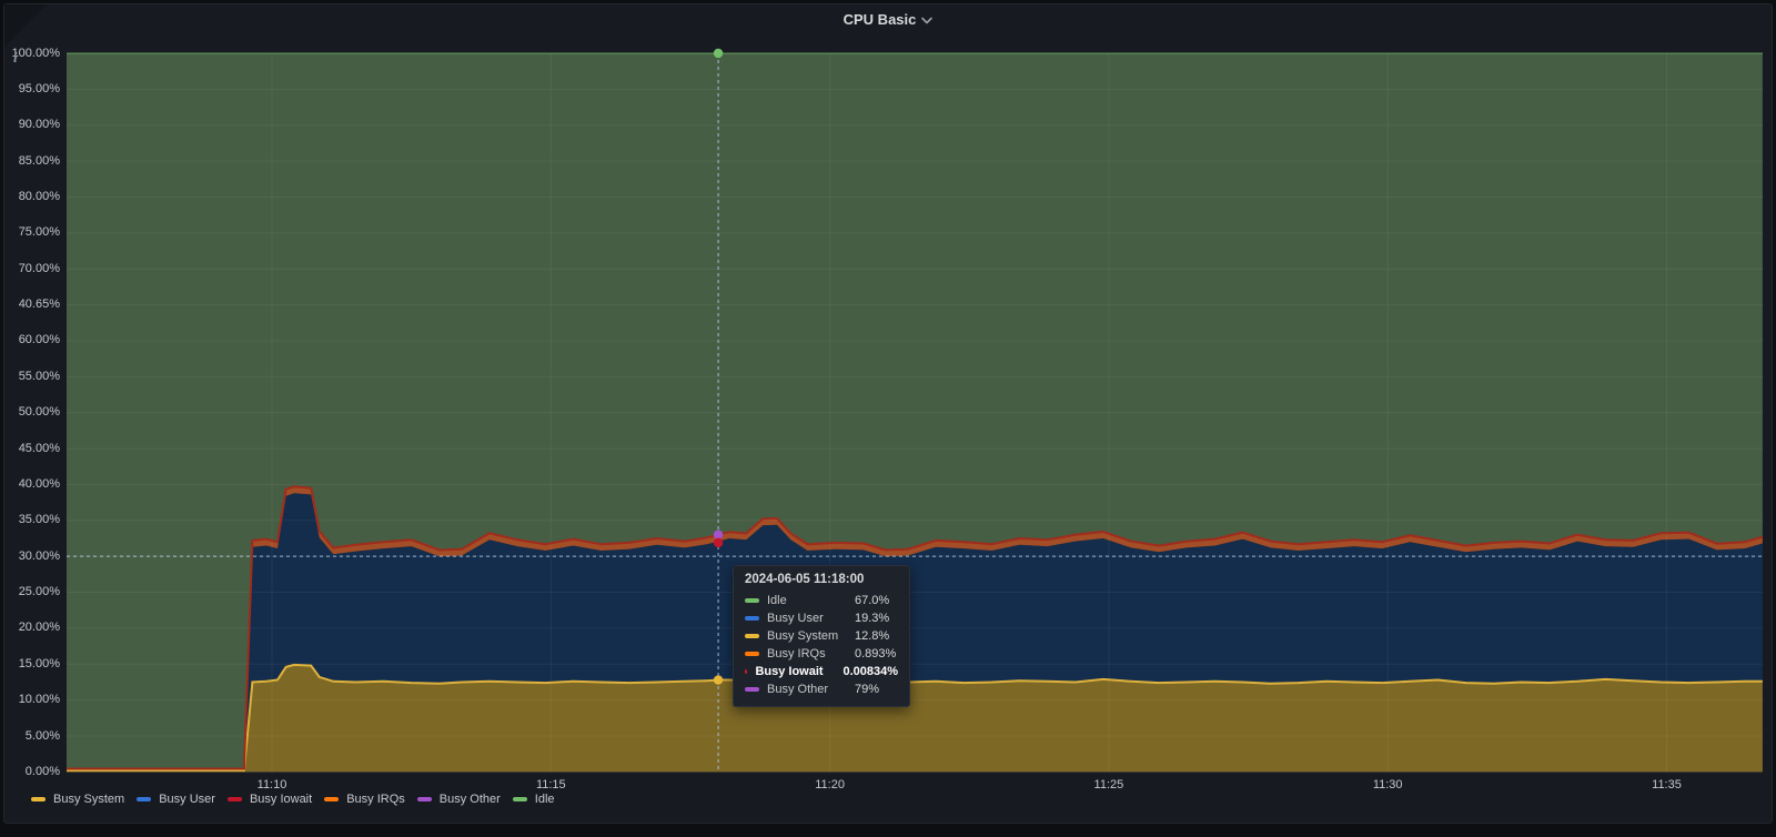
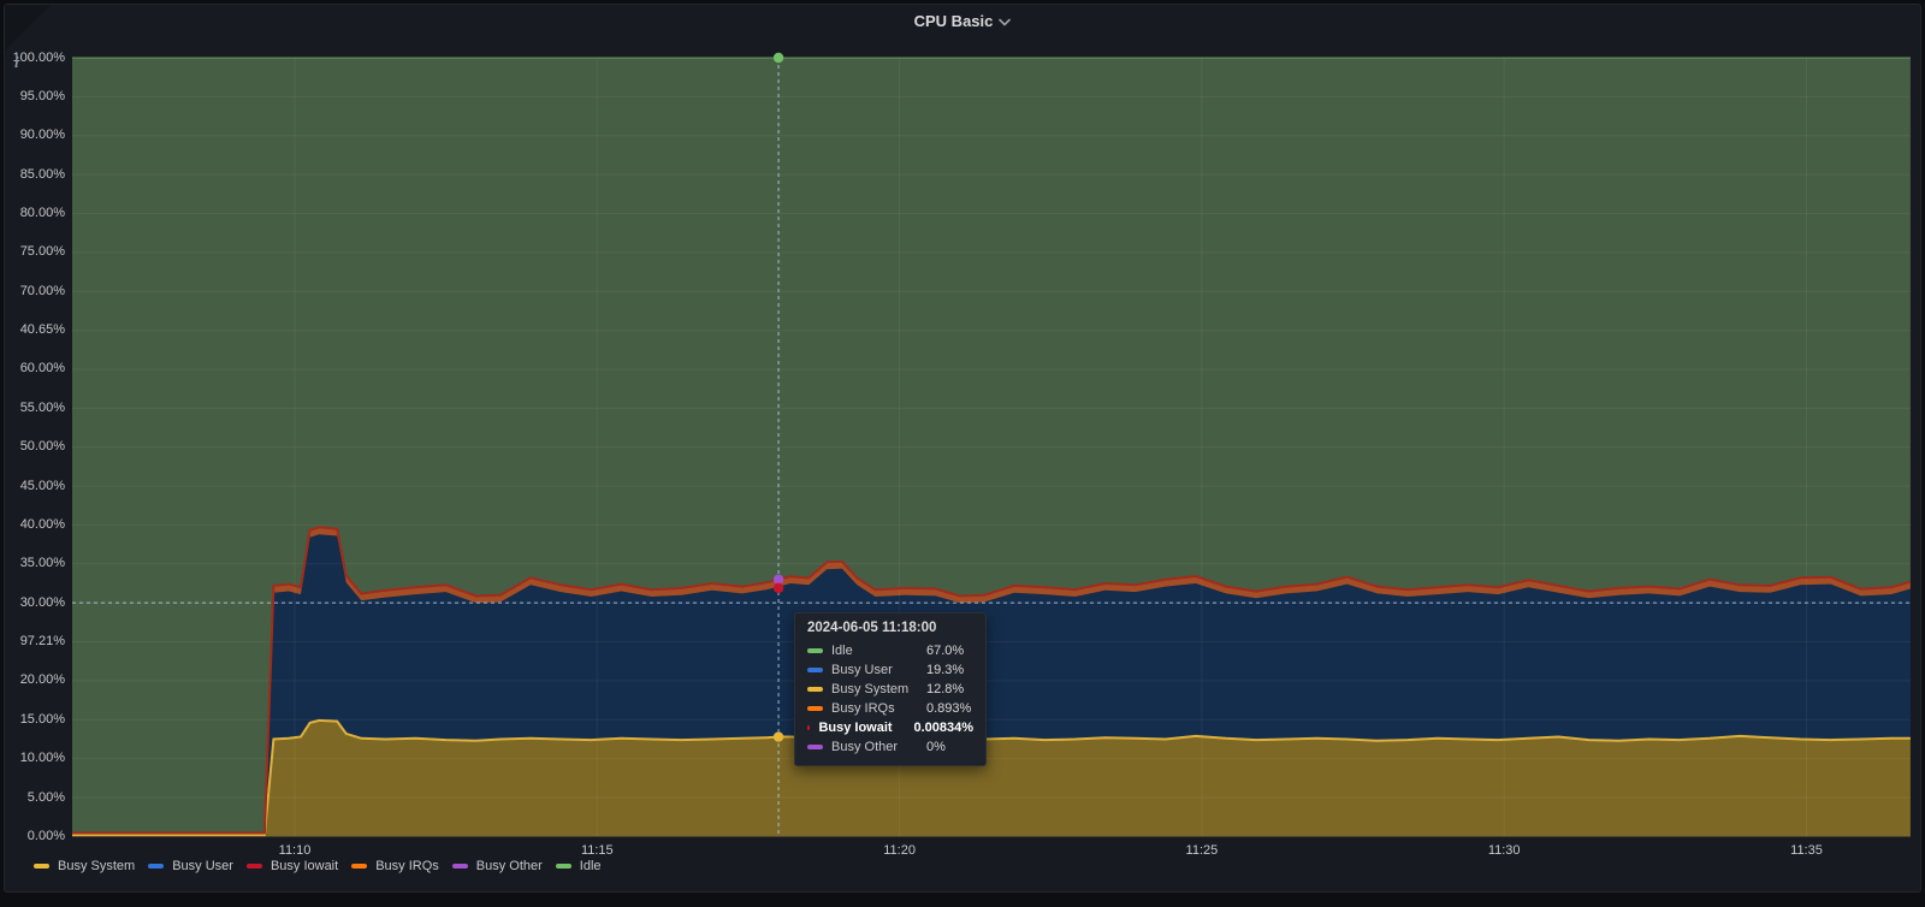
  0.00%
  5.00%
  10.00%
  15.00%
  20.00%
- 25.00%
+ 97.21%
  30.00%
  35.00%
  40.00%
  45.00%
  50.00%
  55.00%
  60.00%
  40.65%
  70.00%
  75.00%
  80.00%
  85.00%
  90.00%
  95.00%
  100.00%
  11:10
  11:15
  11:20
  11:25
  11:30
  11:35
  i
  CPU Basic
  Busy System
  Busy User
  Busy Iowait
  Busy IRQs
  Busy Other
  Idle
  2024-06-05 11:18:00
  Idle
  67.0%
  Busy User
  19.3%
  Busy System
  12.8%
  Busy IRQs
  0.893%
  Busy Iowait
  0.00834%
  Busy Other
- 79%
+ 0%
